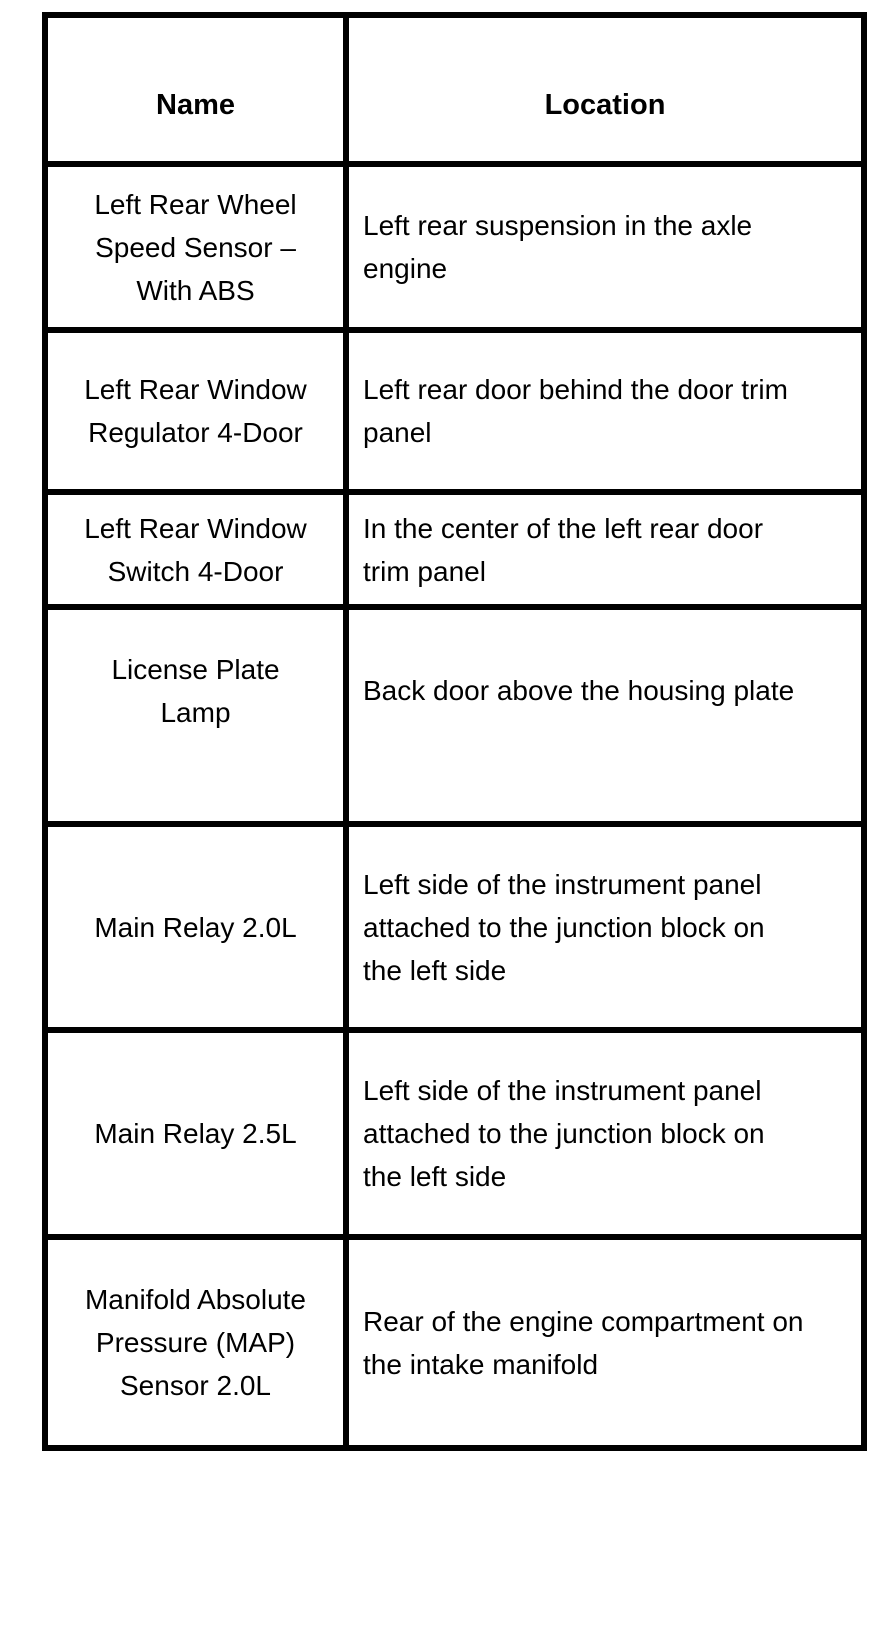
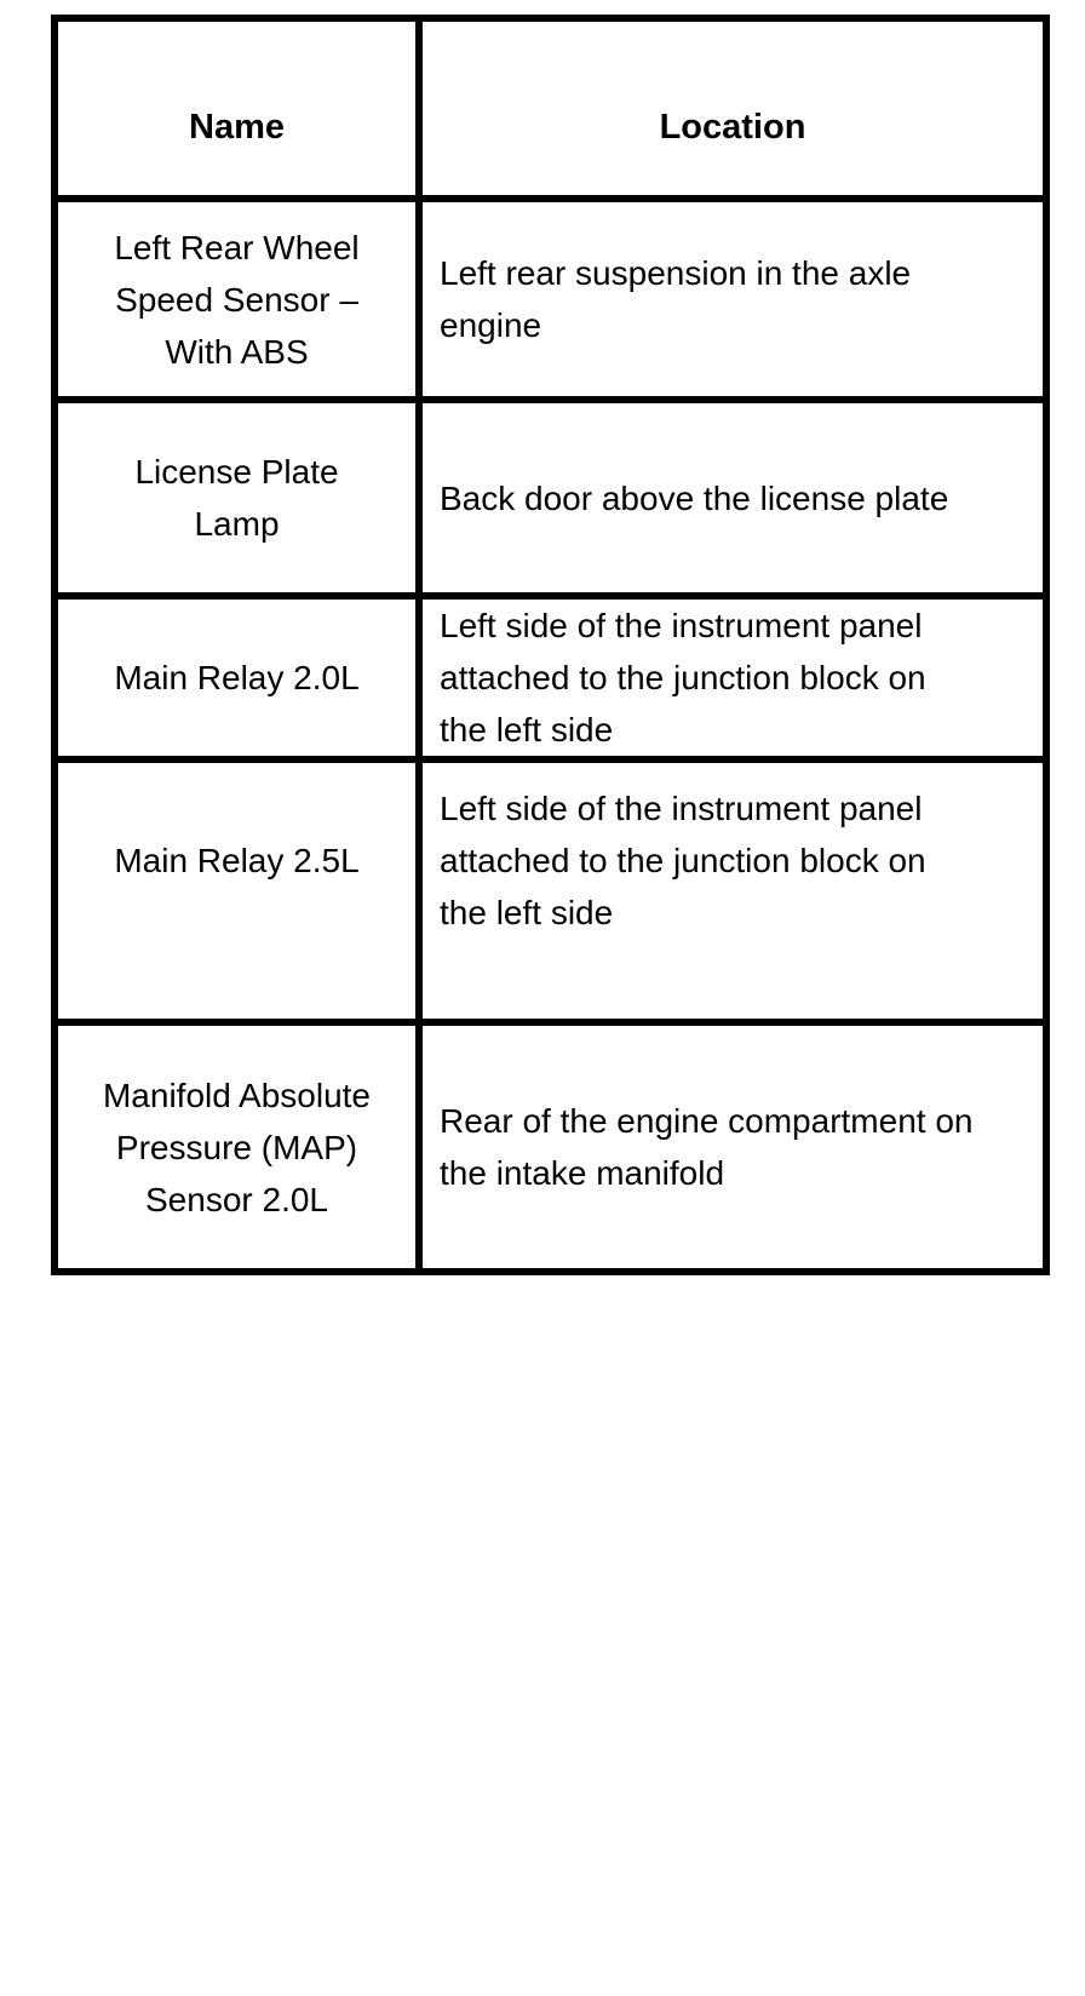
  Name	Location
  Left Rear Wheel Speed Sensor – With ABS	Left rear suspension in the axle engine
- Left Rear Window Regulator 4-Door	Left rear door behind the door trim panel
- Left Rear Window Switch 4-Door	In the center of the left rear door trim panel
- License Plate Lamp	Back door above the housing plate
+ License Plate Lamp	Back door above the license plate
  Main Relay 2.0L	Left side of the instrument panel attached to the junction block on the left side
  Main Relay 2.5L	Left side of the instrument panel attached to the junction block on the left side
  Manifold Absolute Pressure (MAP) Sensor 2.0L	Rear of the engine compartment on the intake manifold
